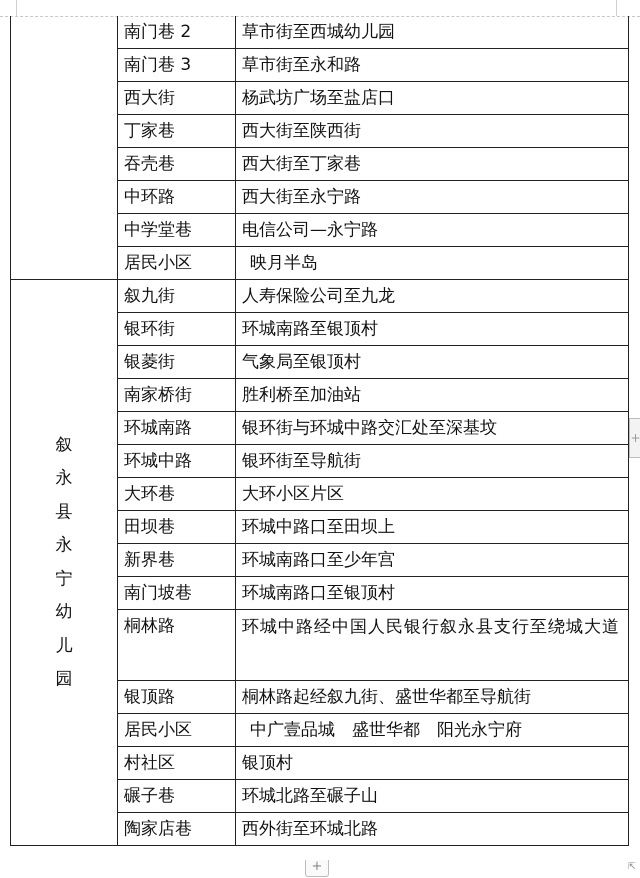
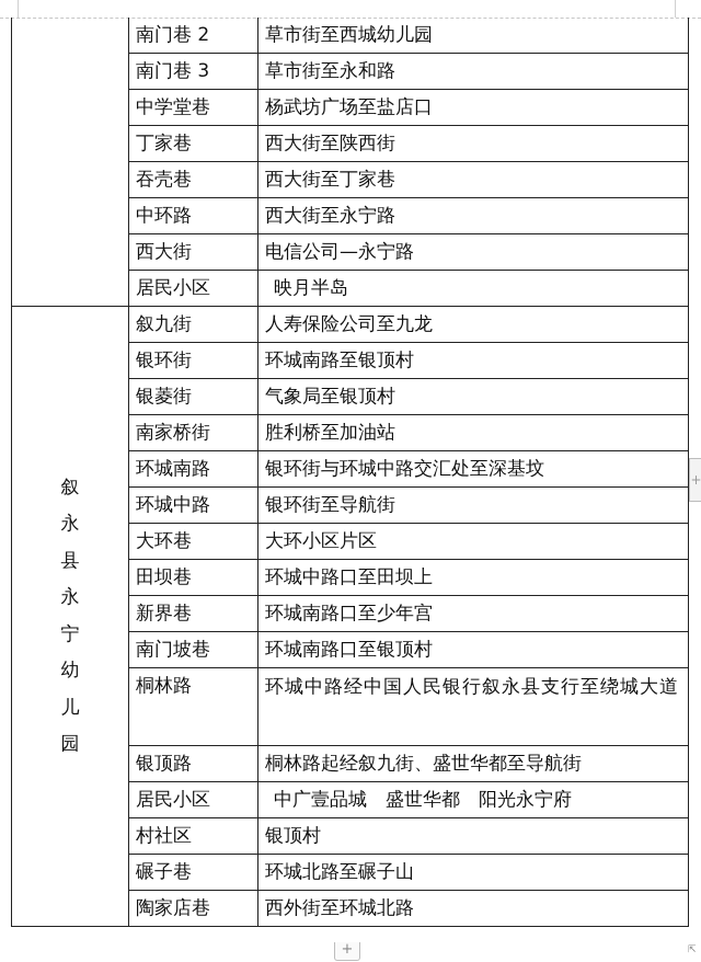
  	南门巷 2	草市街至西城幼儿园
  南门巷 3	草市街至永和路
- 西大街	杨武坊广场至盐店口
+ 中学堂巷	杨武坊广场至盐店口
  丁家巷	西大街至陕西街
  吞壳巷	西大街至丁家巷
  中环路	西大街至永宁路
- 中学堂巷	电信公司—永宁路
+ 西大街	电信公司—永宁路
  居民小区	映月半岛
  叙永县永宁幼儿园	叙九街	人寿保险公司至九龙
  银环街	环城南路至银顶村
  银菱街	气象局至银顶村
  南家桥街	胜利桥至加油站
  环城南路	银环街与环城中路交汇处至深基坟
  环城中路	银环街至导航街
  大环巷	大环小区片区
  田坝巷	环城中路口至田坝上
  新界巷	环城南路口至少年宫
  南门坡巷	环城南路口至银顶村
  桐林路	环城中路经中国人民银行叙永县支行至绕城大道
  银顶路	桐林路起经叙九街、盛世华都至导航街
  居民小区	中广壹品城 盛世华都 阳光永宁府
  村社区	银顶村
  碾子巷	环城北路至碾子山
  陶家店巷	西外街至环城北路
  +
  +
  ⇱
